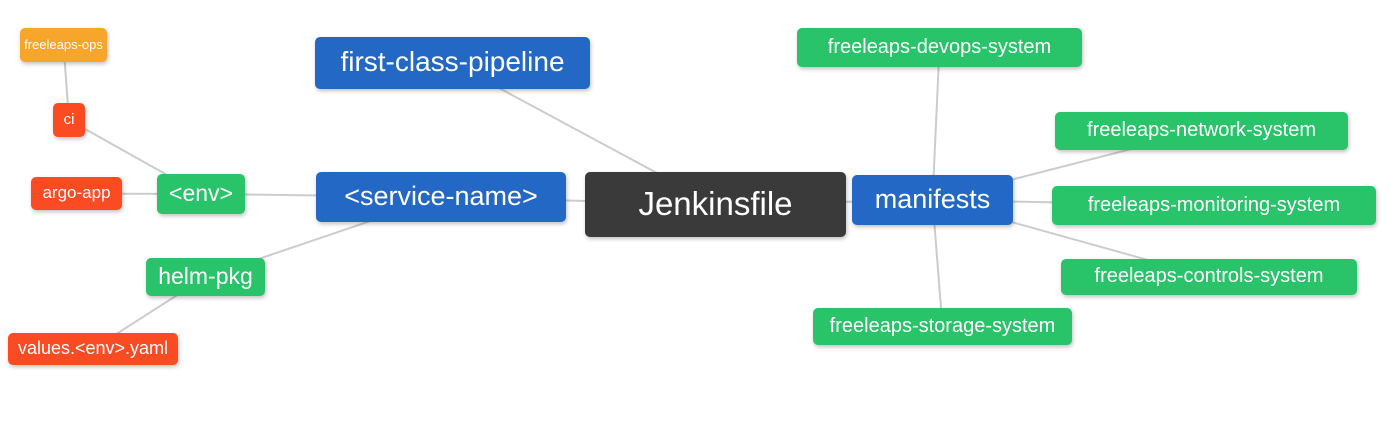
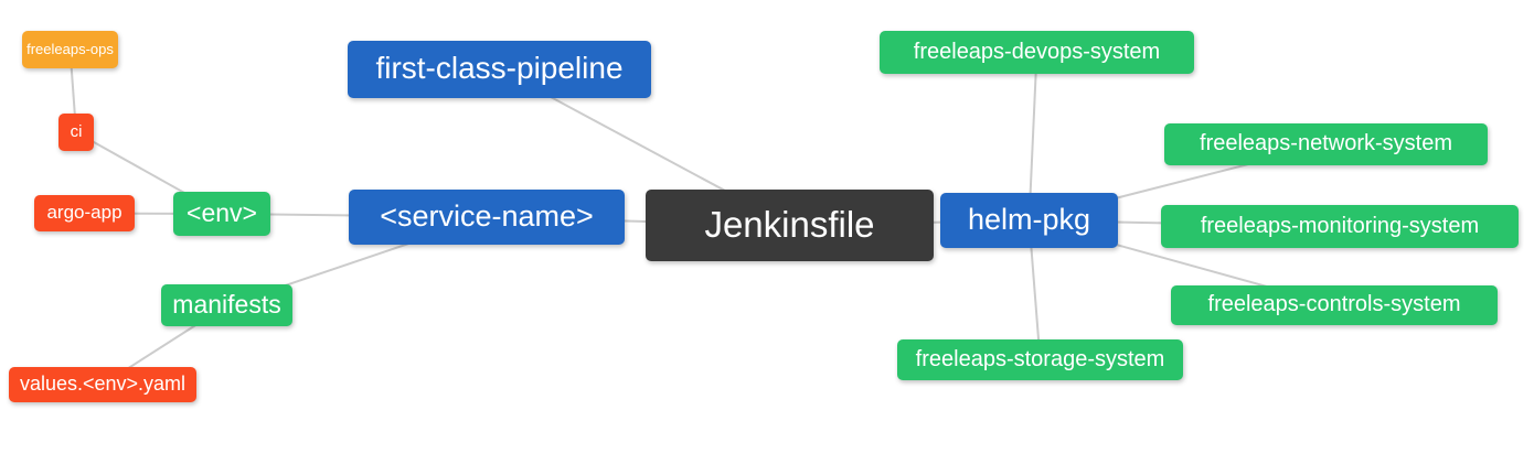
  freeleaps-ops
  ci
  argo-app
  <env>
- helm-pkg
+ manifests
  values.<env>.yaml
  first-class-pipeline
  <service-name>
  Jenkinsfile
- manifests
+ helm-pkg
  freeleaps-devops-system
  freeleaps-network-system
  freeleaps-monitoring-system
  freeleaps-controls-system
  freeleaps-storage-system
